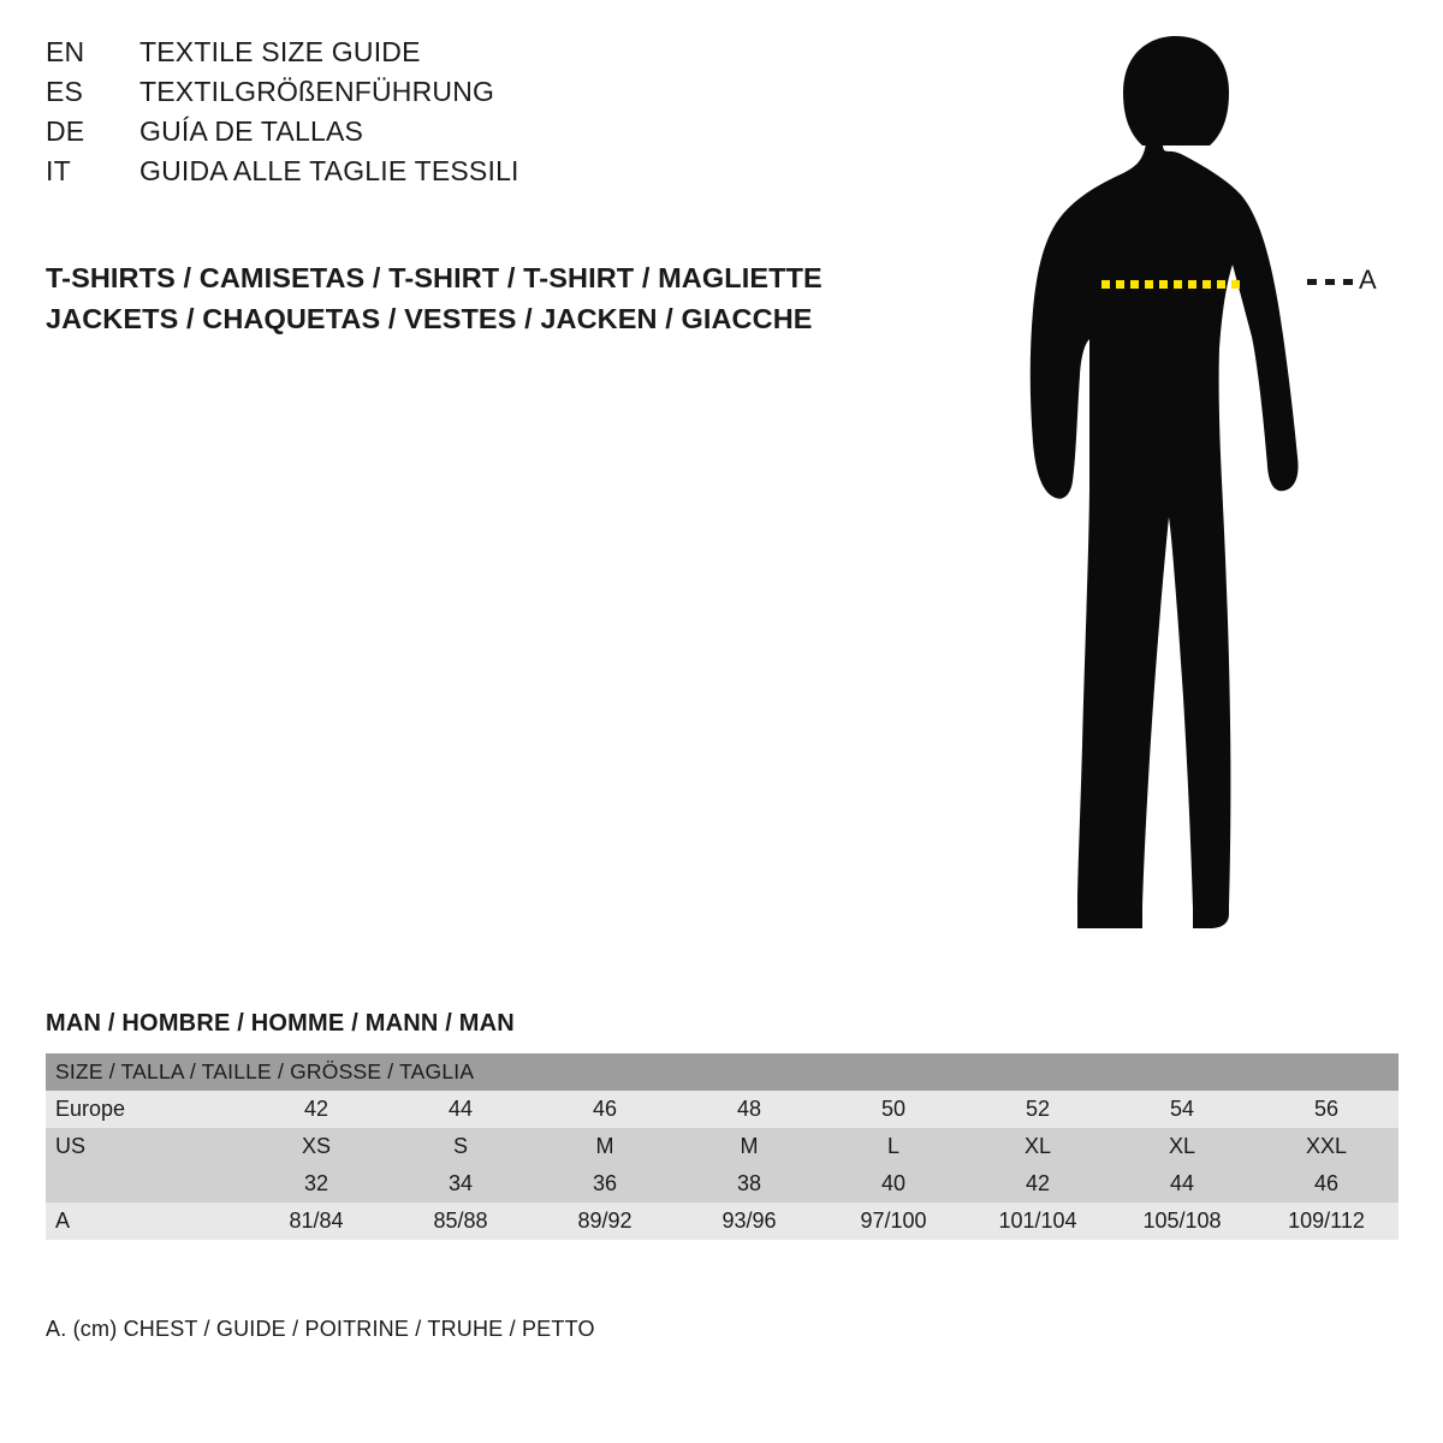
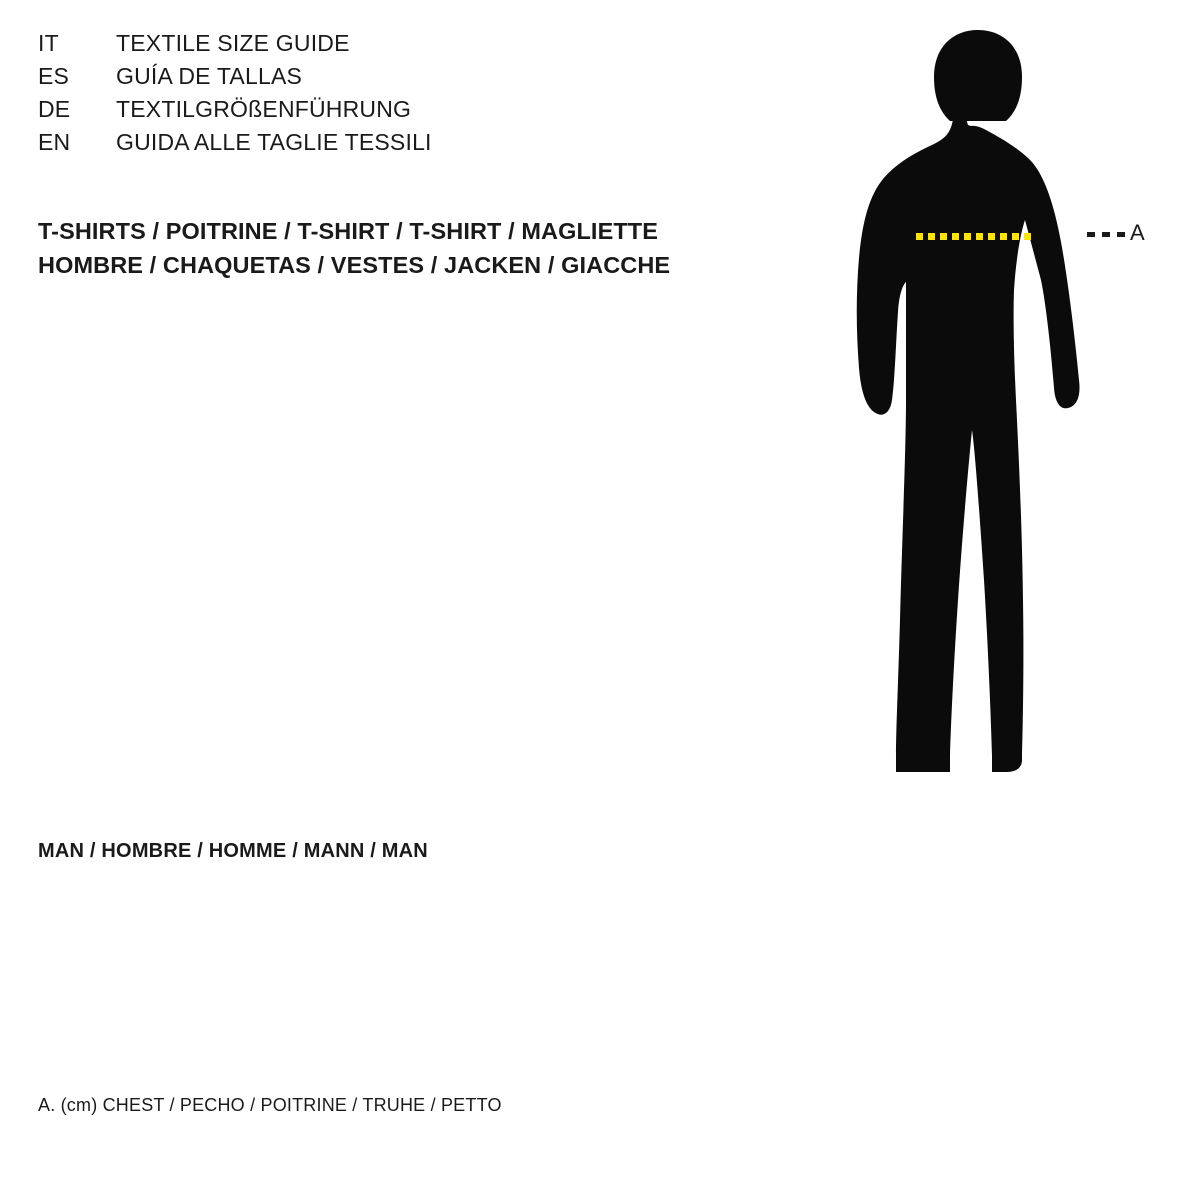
- EN
+ IT
  TEXTILE SIZE GUIDE
  ES
- TEXTILGRÖßENFÜHRUNG
+ GUÍA DE TALLAS
  DE
- GUÍA DE TALLAS
+ TEXTILGRÖßENFÜHRUNG
- IT
+ EN
  GUIDA ALLE TAGLIE TESSILI
- T-SHIRTS / CAMISETAS / T-SHIRT / T-SHIRT / MAGLIETTE
+ T-SHIRTS / POITRINE / T-SHIRT / T-SHIRT / MAGLIETTE
- JACKETS / CHAQUETAS / VESTES / JACKEN / GIACCHE
+ HOMBRE / CHAQUETAS / VESTES / JACKEN / GIACCHE
  A
  MAN / HOMBRE / HOMME / MANN / MAN
- SIZE / TALLA / TAILLE / GRÖSSE / TAGLIA
- Europe	42	44	46	48	50	52	54	56
- US	XS	S	M	M	L	XL	XL	XXL
- 	32	34	36	38	40	42	44	46
- A	81/84	85/88	89/92	93/96	97/100	101/104	105/108	109/112
- A. (cm) CHEST / GUIDE / POITRINE / TRUHE / PETTO
+ A. (cm) CHEST / PECHO / POITRINE / TRUHE / PETTO
